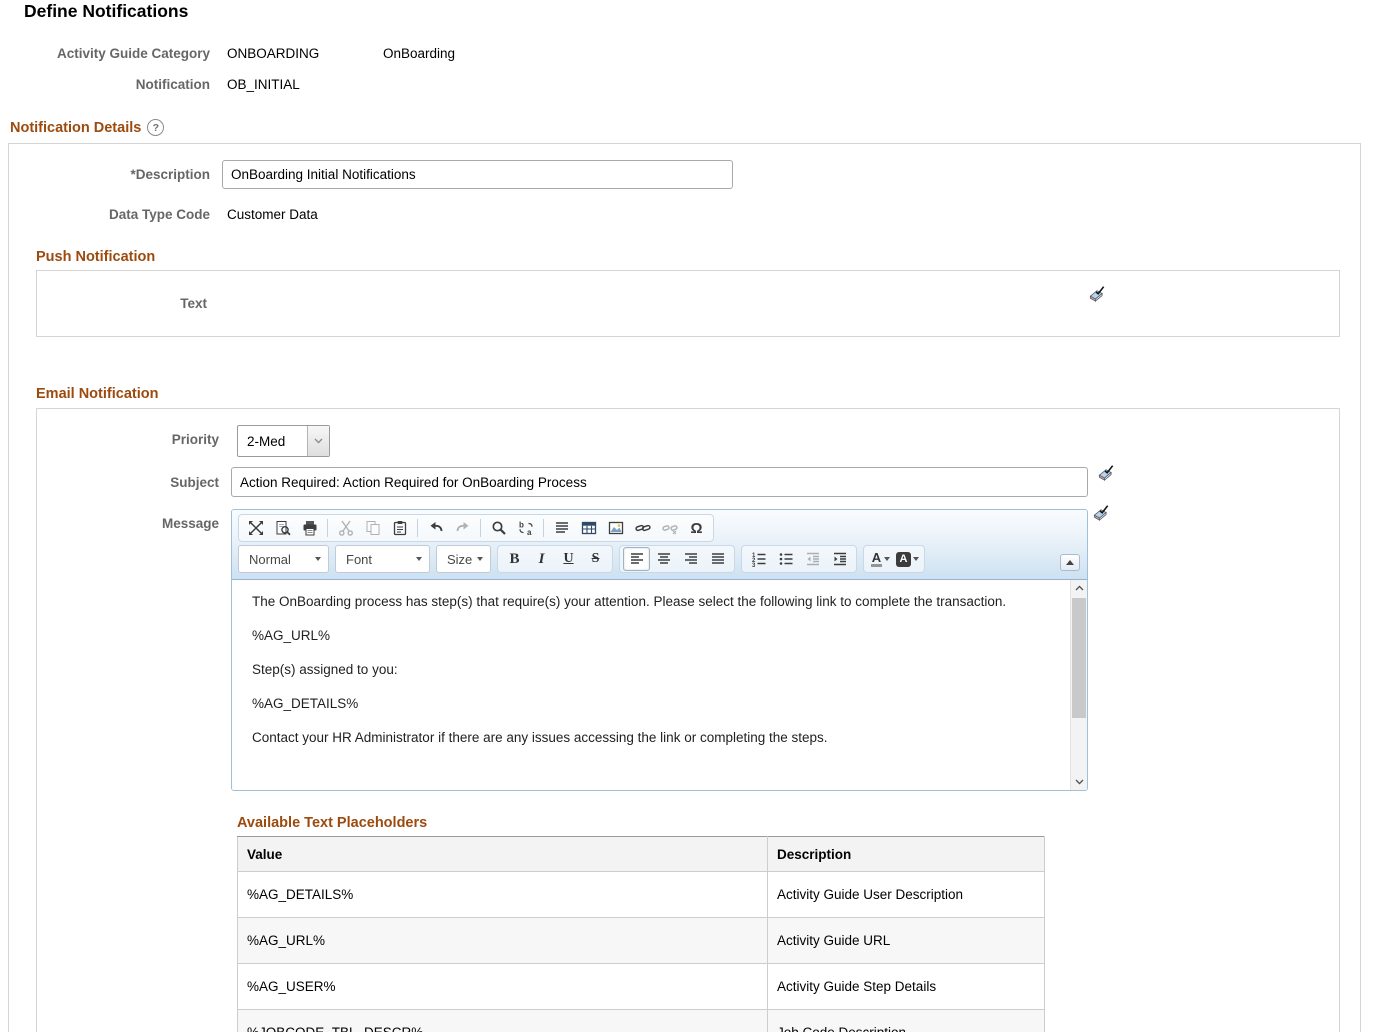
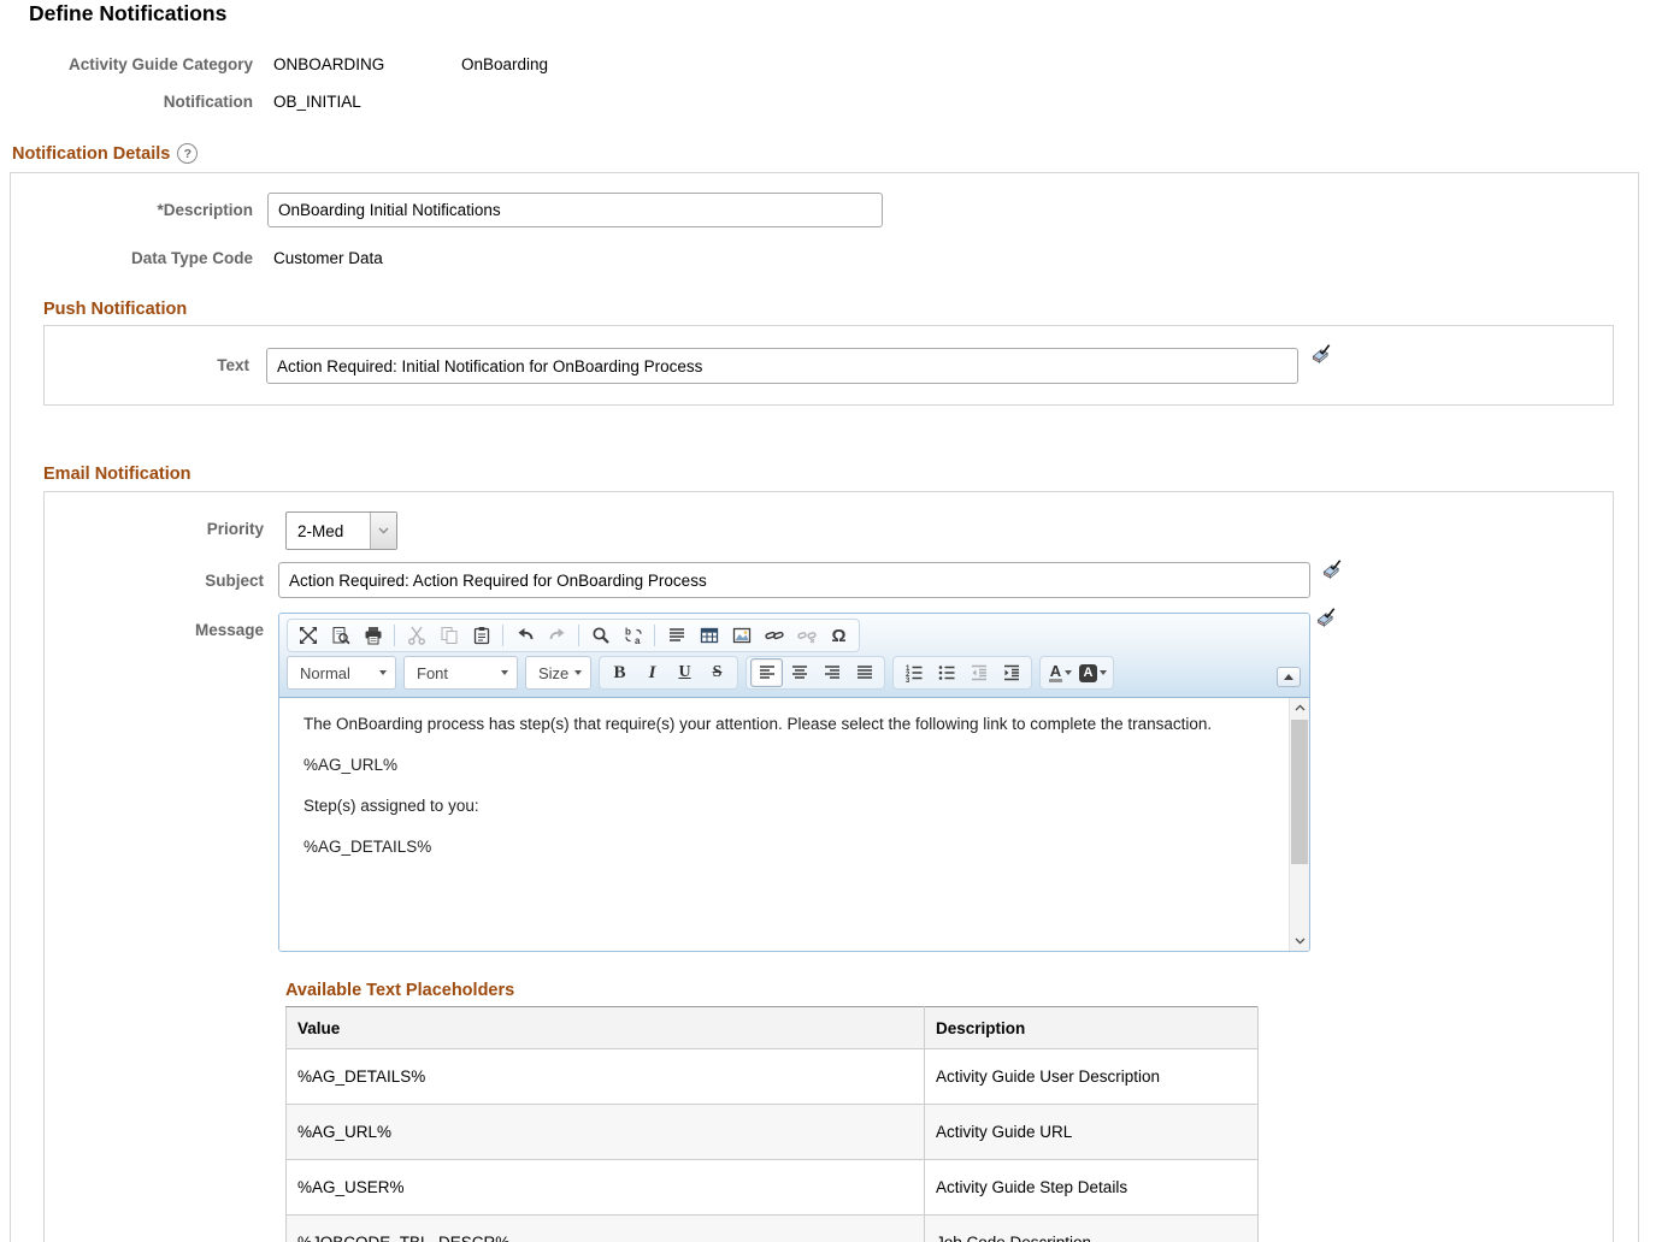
  Define Notifications
  Activity Guide Category
  ONBOARDING
  OnBoarding
  Notification
  OB_INITIAL
  Notification Details
  ?
  *Description
  OnBoarding Initial Notifications
  Data Type Code
  Customer Data
  Push Notification
  Text
+ Action Required: Initial Notification for OnBoarding Process
  Email Notification
  Priority
  2-Med
  Subject
  Action Required: Action Required for OnBoarding Process
  Message
  b
  a
  Ω
  Normal
  Font
  Size
  B
  I
  U
  S
  A
  A
  The OnBoarding process has step(s) that require(s) your attention. Please select the following link to complete the transaction.
  %AG_URL%
  Step(s) assigned to you:
  %AG_DETAILS%
- Contact your HR Administrator if there are any issues accessing the link or completing the steps.
  Available Text Placeholders
  Value	Description
  %AG_DETAILS%	Activity Guide User Description
  %AG_URL%	Activity Guide URL
  %AG_USER%	Activity Guide Step Details
